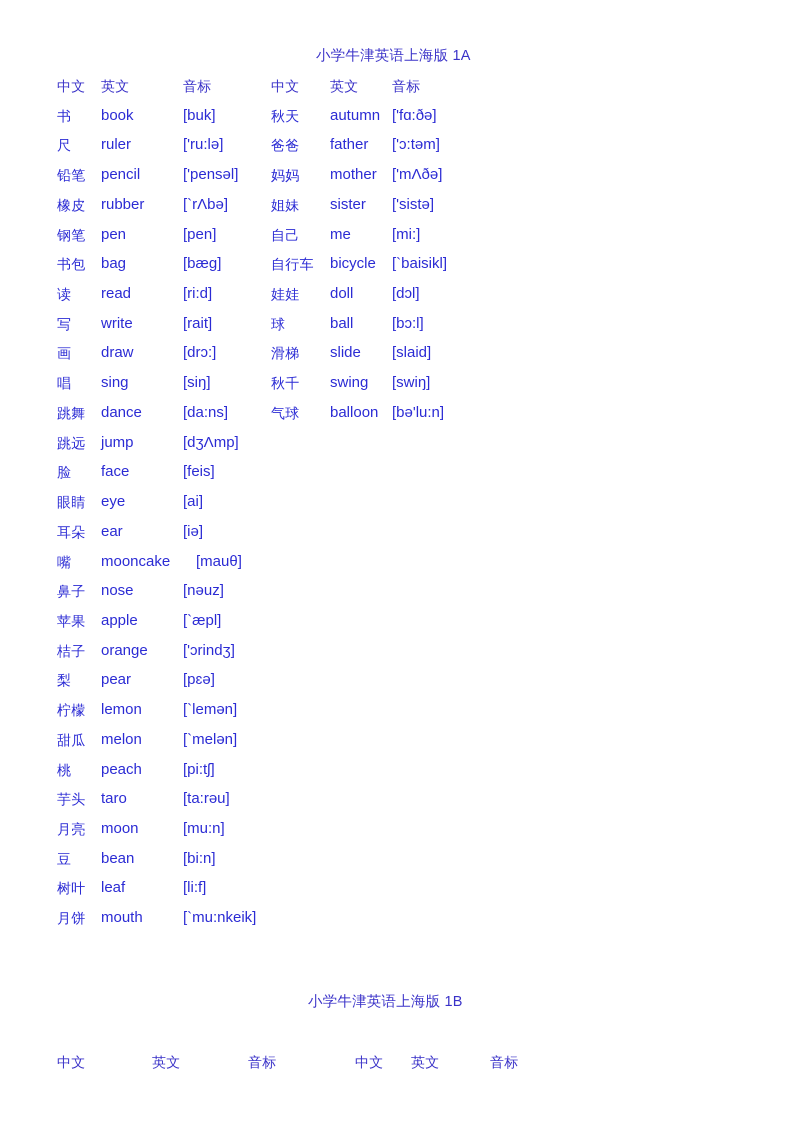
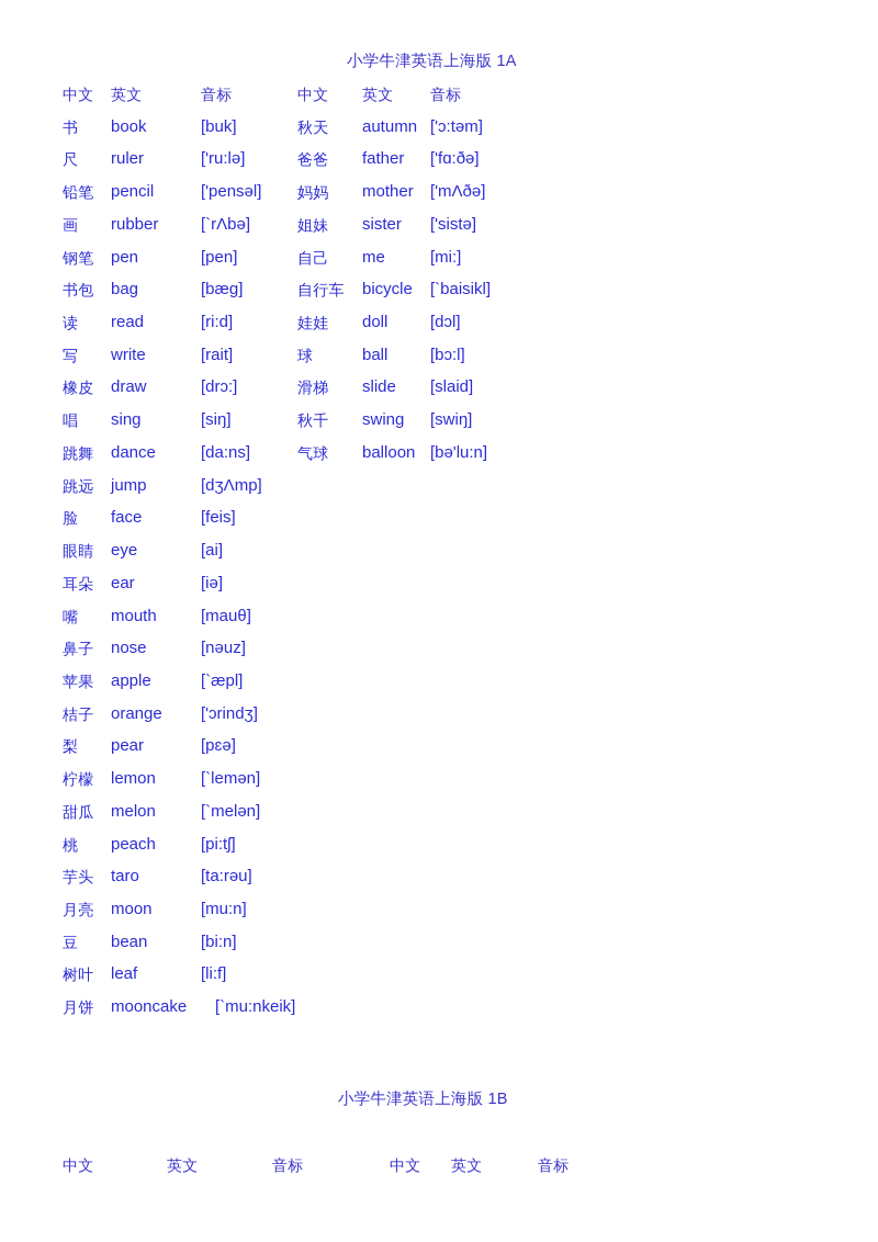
  小学牛津英语上海版 1A
  中文
  英文
  音标
  中文
  英文
  音标
  书
  book
  [buk]
  秋天
  autumn
- ['fɑ:ðə]
+ ['ɔ:təm]
  尺
  ruler
  ['ru:lə]
  爸爸
  father
- ['ɔ:təm]
+ ['fɑ:ðə]
  铅笔
  pencil
  ['pensəl]
  妈妈
  mother
  ['mΛðə]
- 橡皮
+ 画
  rubber
  [`rΛbə]
  姐妹
  sister
  ['sistə]
  钢笔
  pen
  [pen]
  自己
  me
  [mi:]
  书包
  bag
  [bæg]
  自行车
  bicycle
  [`baisikl]
  读
  read
  [ri:d]
  娃娃
  doll
  [dɔl]
  写
  write
  [rait]
  球
  ball
  [bɔ:l]
- 画
+ 橡皮
  draw
  [drɔ:]
  滑梯
  slide
  [slaid]
  唱
  sing
  [siŋ]
  秋千
  swing
  [swiŋ]
  跳舞
  dance
  [da:ns]
  气球
  balloon
  [bə'lu:n]
  跳远
  jump
  [dʒΛmp]
  脸
  face
  [feis]
  眼睛
  eye
  [ai]
  耳朵
  ear
  [iə]
  嘴
- mooncake
+ mouth
  [mauθ]
  鼻子
  nose
  [nəuz]
  苹果
  apple
  [`æpl]
  桔子
  orange
  ['ɔrindʒ]
  梨
  pear
  [pɛə]
  柠檬
  lemon
  [`lemən]
  甜瓜
  melon
  [`melən]
  桃
  peach
  [pi:tʃ]
  芋头
  taro
  [ta:rəu]
  月亮
  moon
  [mu:n]
  豆
  bean
  [bi:n]
  树叶
  leaf
  [li:f]
  月饼
- mouth
+ mooncake
  [`mu:nkeik]
  小学牛津英语上海版 1B
  中文
  英文
  音标
  中文
  英文
  音标
